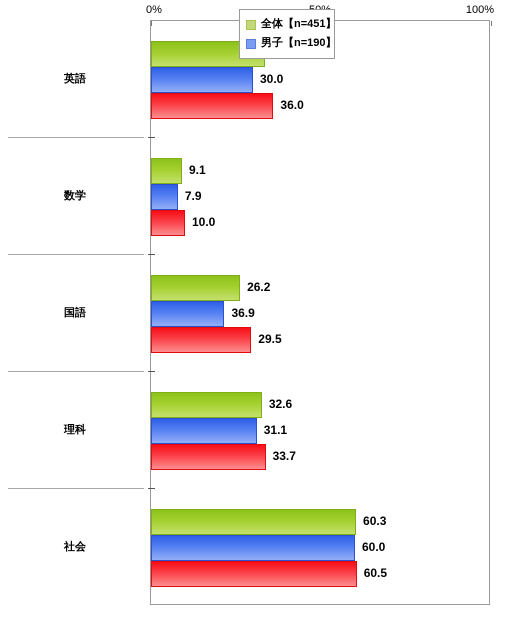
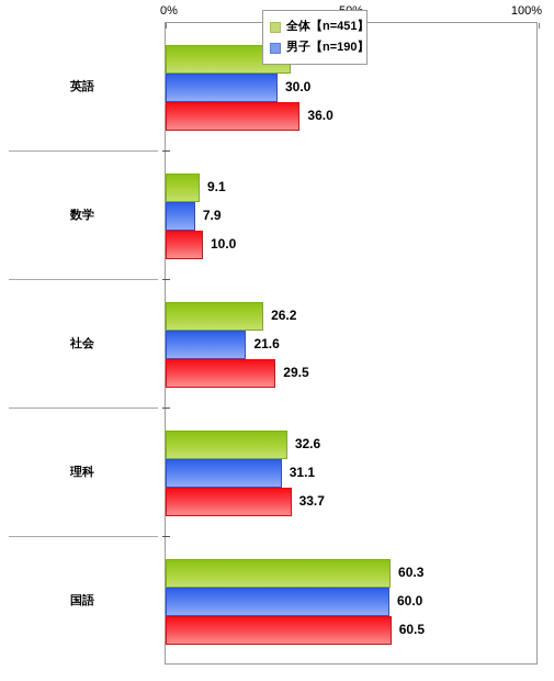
  0%
  100%
  30.0
  36.0
  英語
  9.1
  7.9
  10.0
  数学
  26.2
- 36.9
+ 21.6
  29.5
- 国語
+ 社会
  32.6
  31.1
  33.7
  理科
  60.3
  60.0
  60.5
- 社会
+ 国語
  全体【n=451】
  男子【n=190】
